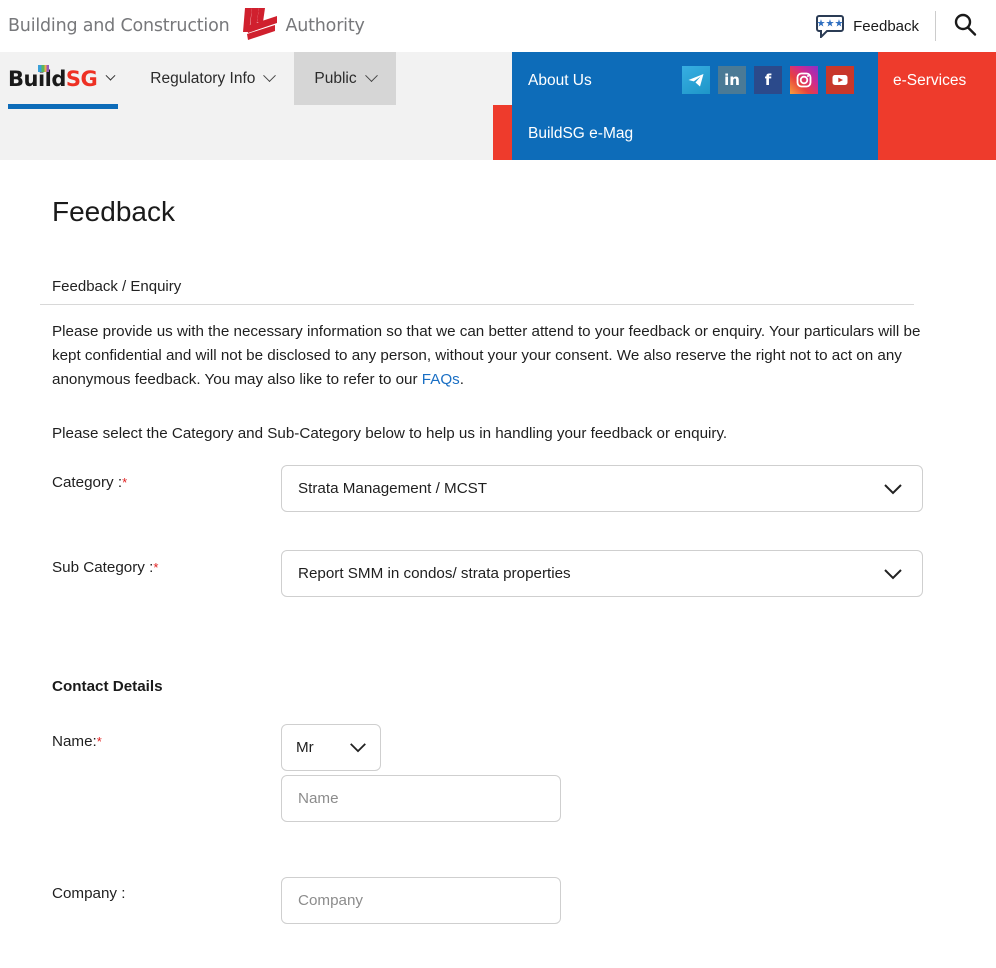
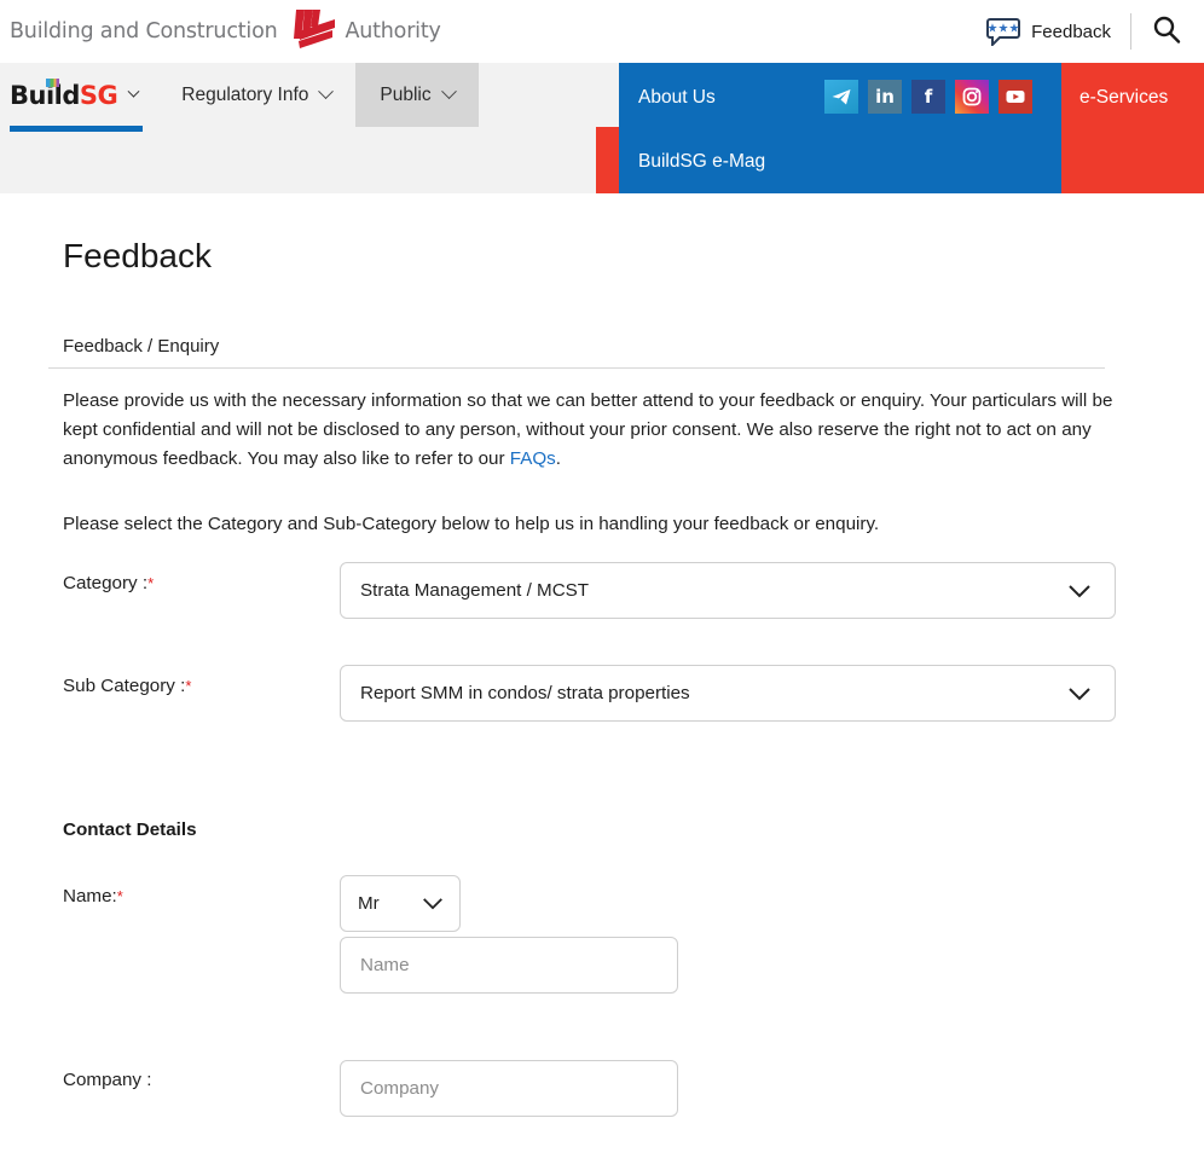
  Building and Construction
  Authority
  ★★★
  Feedback
  BuildSG
  Regulatory Info
  Public
  About Us
  BuildSG e-Mag
  in
  f
  e-Services
  Feedback
  Feedback / Enquiry
- Please provide us with the necessary information so that we can better attend to your feedback or enquiry. Your particulars will be kept confidential and will not be disclosed to any person, without your your consent. We also reserve the right not to act on any anonymous feedback. You may also like to refer to our FAQs.
+ Please provide us with the necessary information so that we can better attend to your feedback or enquiry. Your particulars will be kept confidential and will not be disclosed to any person, without your prior consent. We also reserve the right not to act on any anonymous feedback. You may also like to refer to our FAQs.
  Please select the Category and Sub-Category below to help us in handling your feedback or enquiry.
  Category :*
  Strata Management / MCST
  Sub Category :*
  Report SMM in condos/ strata properties
  Contact Details
  Name:*
  Mr
  Name
  Company :
  Company
